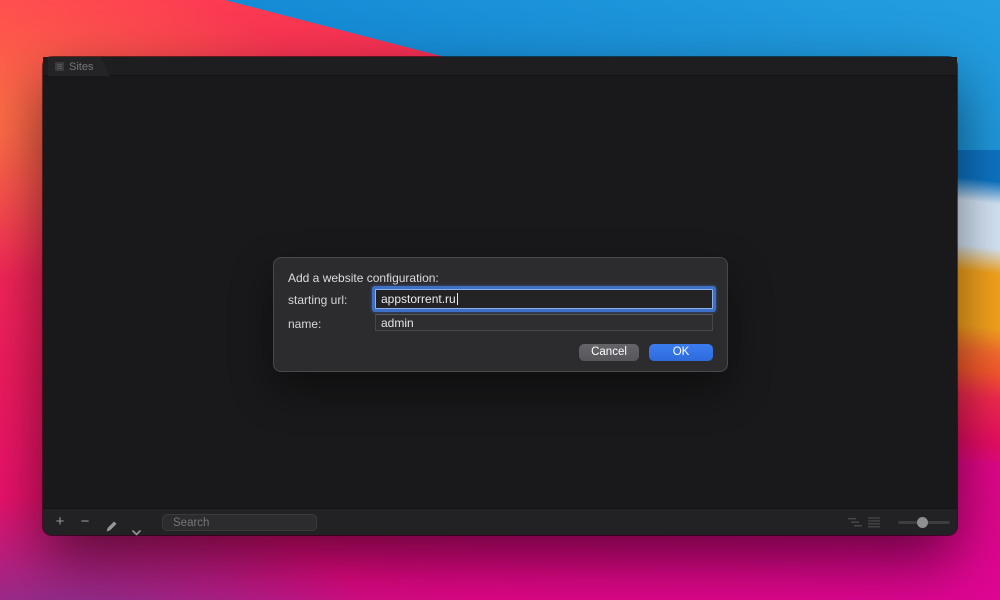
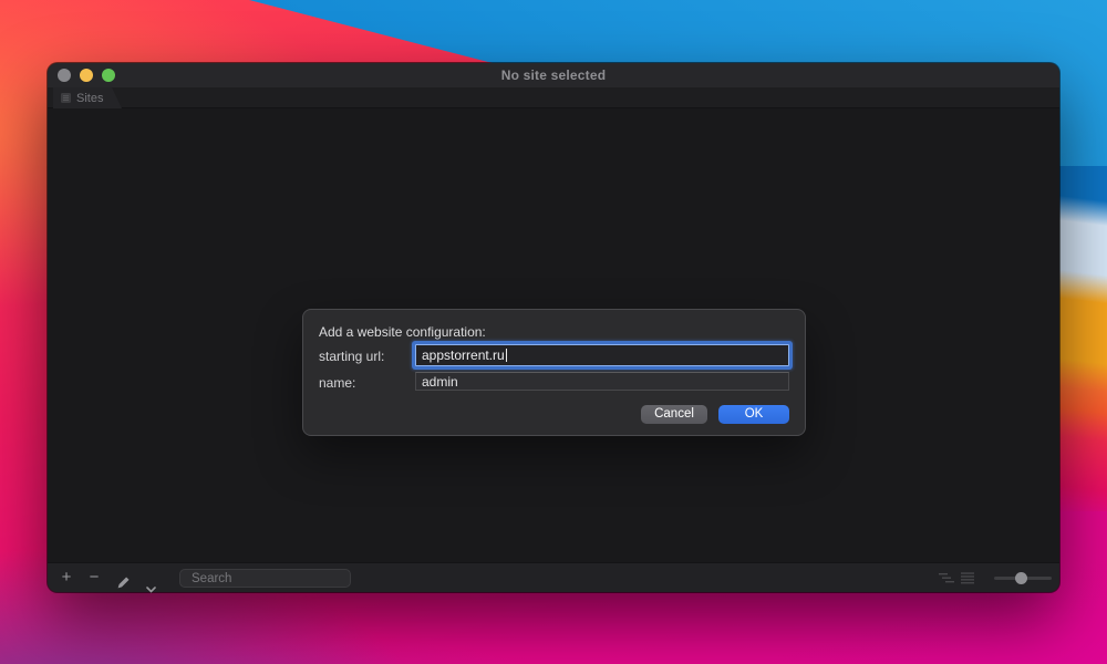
+ No site selected
  Sites
  Add a website configuration:
  starting url:
  appstorrent.ru
  name:
  admin
  Cancel
  OK
  +
  −
  Search
